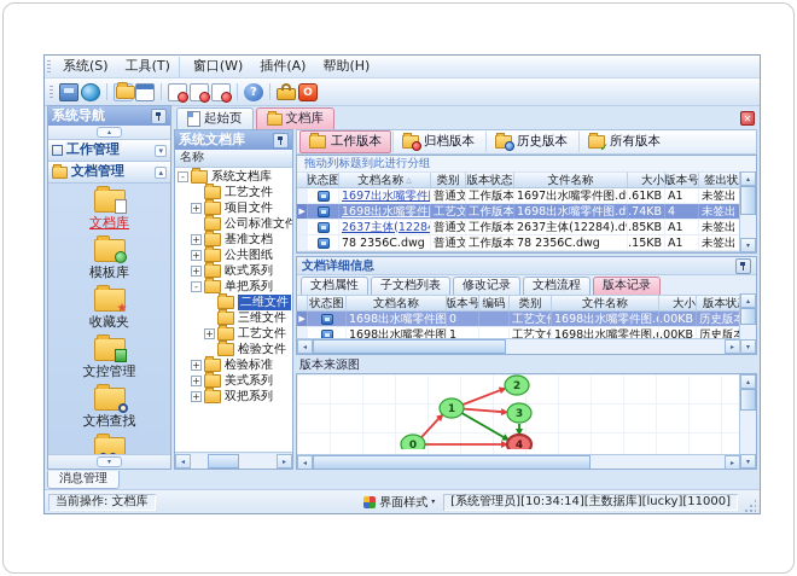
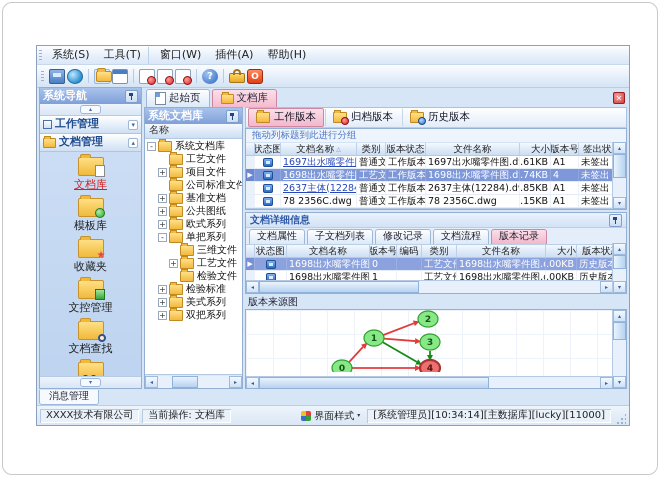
  系统(S)
  工具(T)
  窗口(W)
  插件(A)
  帮助(H)
  ?
  O
  系统导航
  工作管理
  ▾
  文档管理
  ▴
  文档库
  模板库
  收藏夹
  文控管理
  文档查找
  起始页
  文档库
  ✕
  系统文档库
  名称
  -
  系统文档库
  工艺文件
  +
  项目文件
  公司标准文件
  +
  基准文档
  +
  公共图纸
  +
  欧式系列
  -
  单把系列
- 二维文件
  三维文件
  +
  工艺文件
  检验文件
  +
  检验标准
  +
  美式系列
  +
  双把系列
  工作版本
  归档版本
  历史版本
- 所有版本
  拖动列标题到此进行分组
  状态图
  文档名称
  类别
  版本状态
  文件名称
  大小
  版本号
  签出状
  普通文
  工作版本
  1697出水嘴零件图.d
  .61KB
  A1
  未签出
  ▶
  工艺文
  工作版本
  1698出水嘴零件图.d
  .74KB
  4
  未签出
  普通文
  工作版本
  2637主体(12284).d
  A1
  未签出
  78 2356C.dwg
  普通文
  工作版本
  78 2356C.dwg
  A1
  未签出
  文档详细信息
  文档属性
  子文档列表
  修改记录
  文档流程
  版本记录
  状态图
  文档名称
  版本号
  编码
  类别
  文件名称
  大小
  版本状
  ▶
  1698出水嘴零件图
  0
  工艺文
  1698出水嘴零件图.
  .00KB
  历史版
  1698出水嘴零件图
  1
  工艺文
  1698出水嘴零件图.
  .00KB
  历史版
  版本来源图
  0
  1
  2
  3
  4
  消息管理
+ XXXX技术有限公司
  当前操作: 文档库
  界面样式
  [系统管理员][10:34:14][主数据库][lucky][11000]
